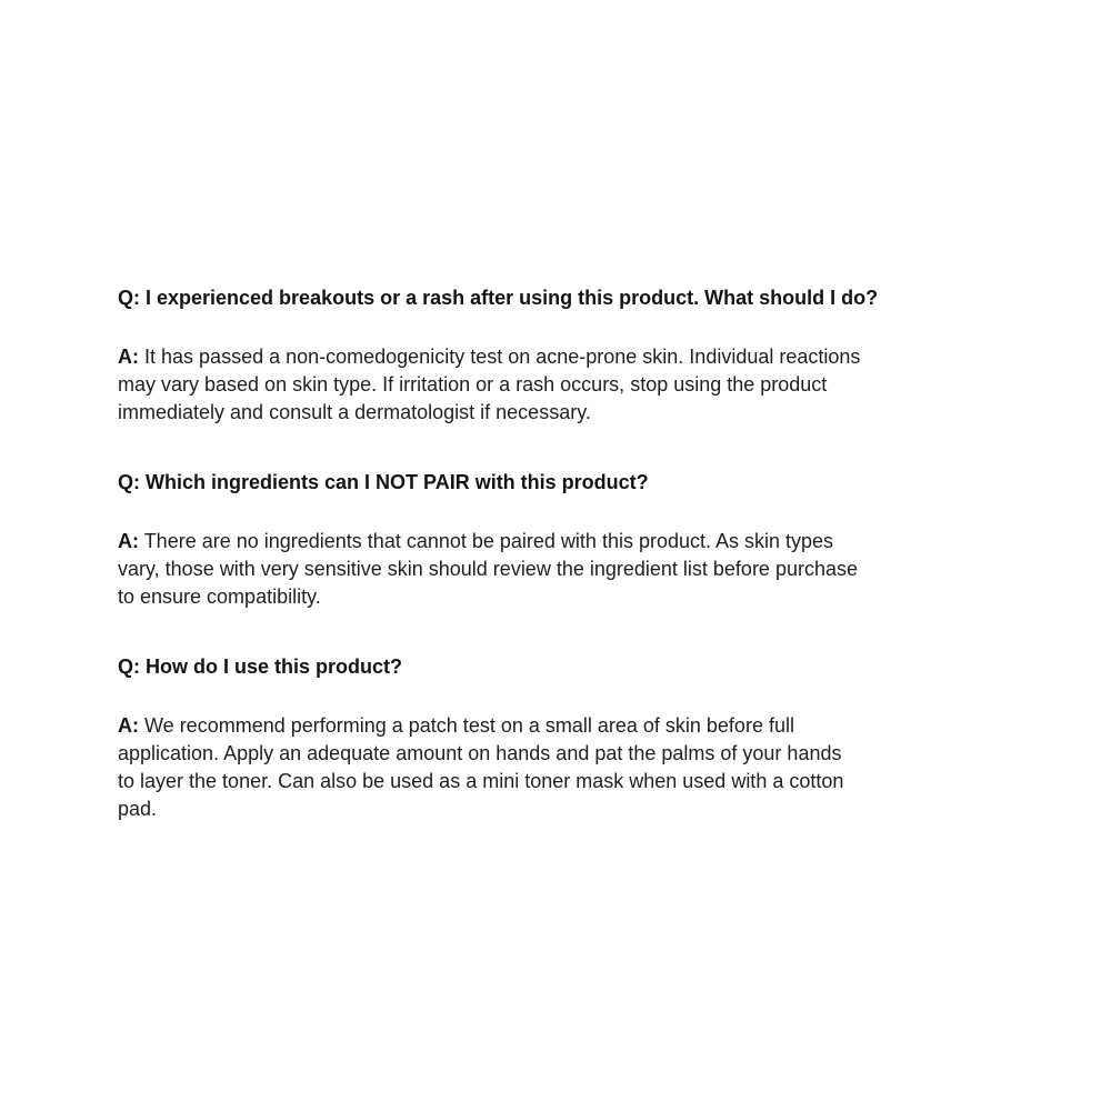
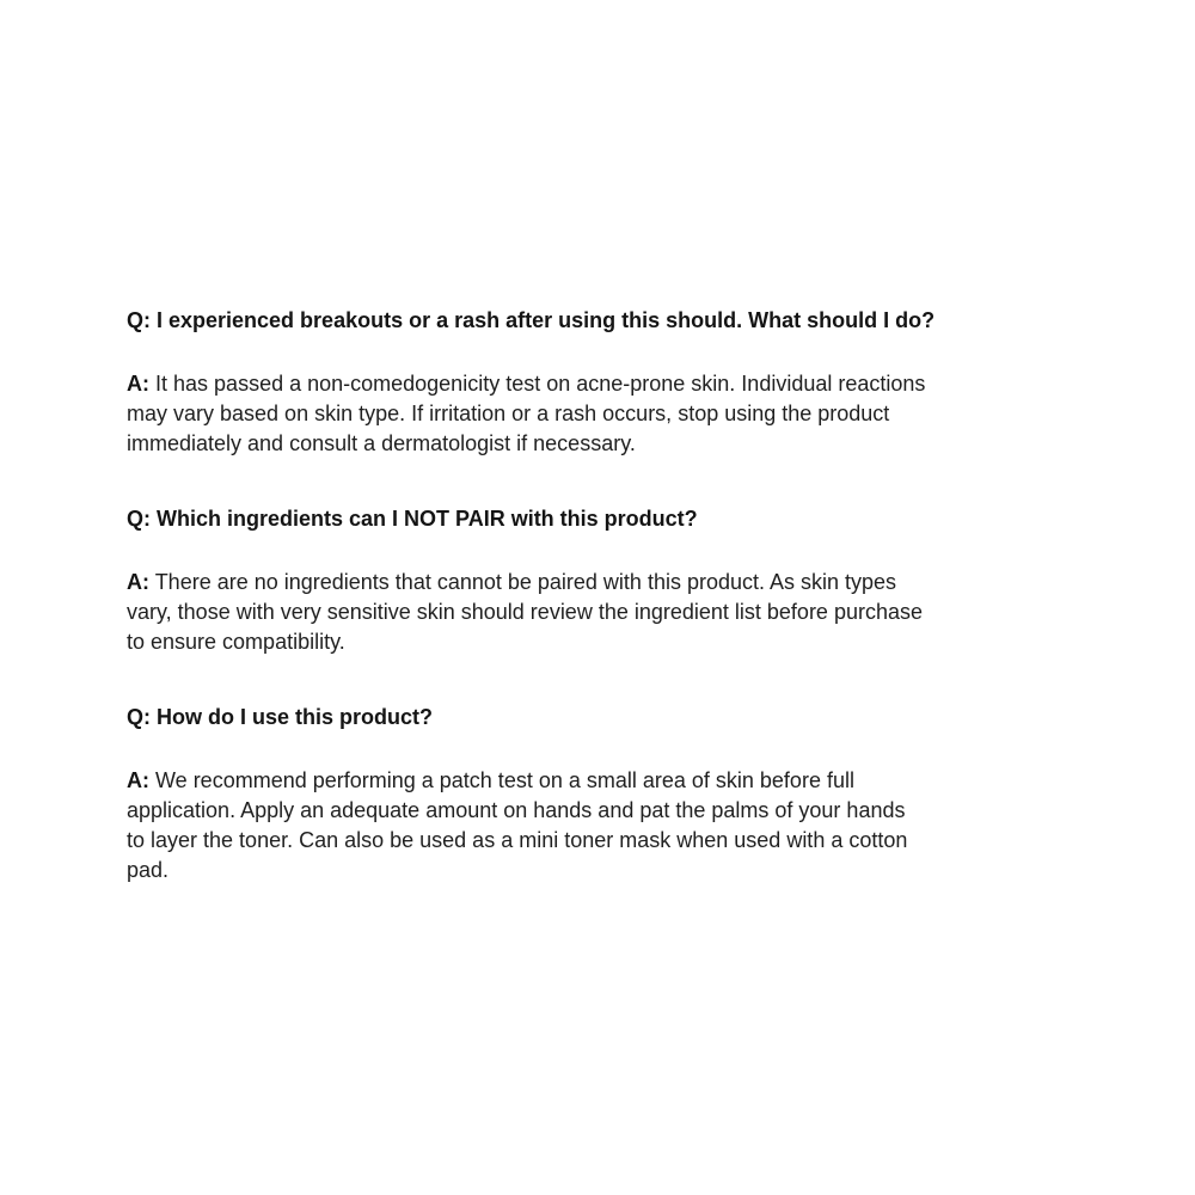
- Q: I experienced breakouts or a rash after using this product. What should I do?
+ Q: I experienced breakouts or a rash after using this should. What should I do?
  A: It has passed a non-comedogenicity test on acne-prone skin. Individual reactions
  may vary based on skin type. If irritation or a rash occurs, stop using the product
  immediately and consult a dermatologist if necessary.
  Q: Which ingredients can I NOT PAIR with this product?
  A: There are no ingredients that cannot be paired with this product. As skin types
  vary, those with very sensitive skin should review the ingredient list before purchase
  to ensure compatibility.
  Q: How do I use this product?
  A: We recommend performing a patch test on a small area of skin before full
  application. Apply an adequate amount on hands and pat the palms of your hands
  to layer the toner. Can also be used as a mini toner mask when used with a cotton
  pad.
